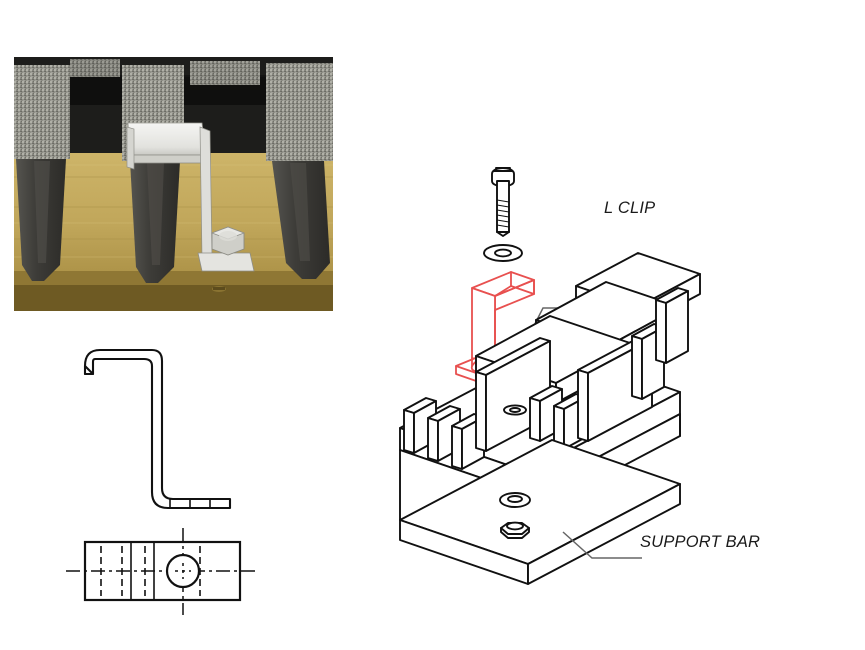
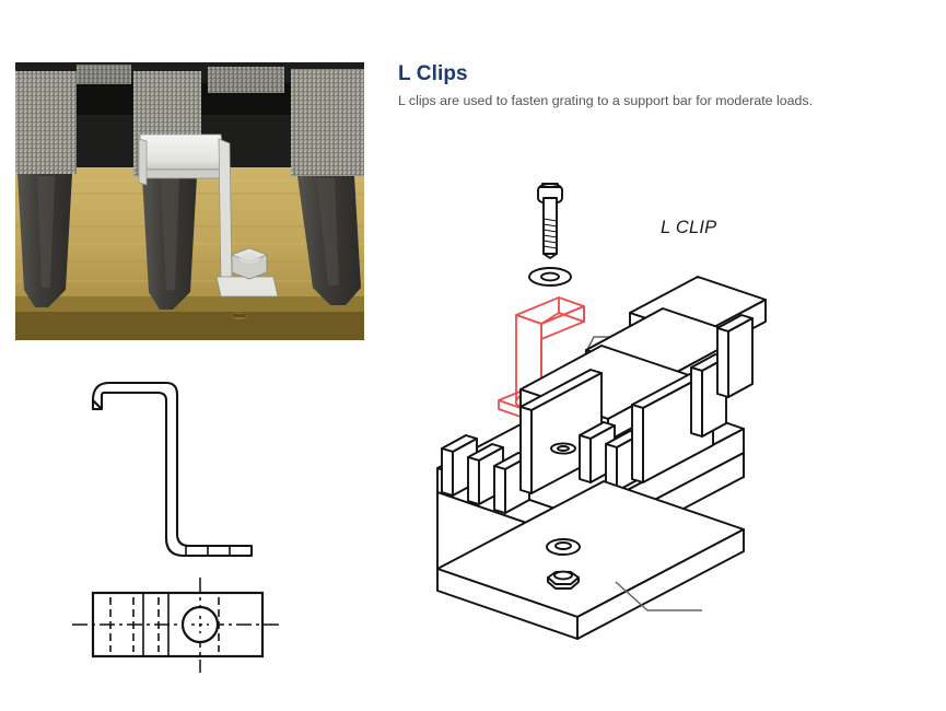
+ L Clips
+ L clips are used to fasten grating to a support bar for moderate loads.
  L CLIP
- SUPPORT BAR
